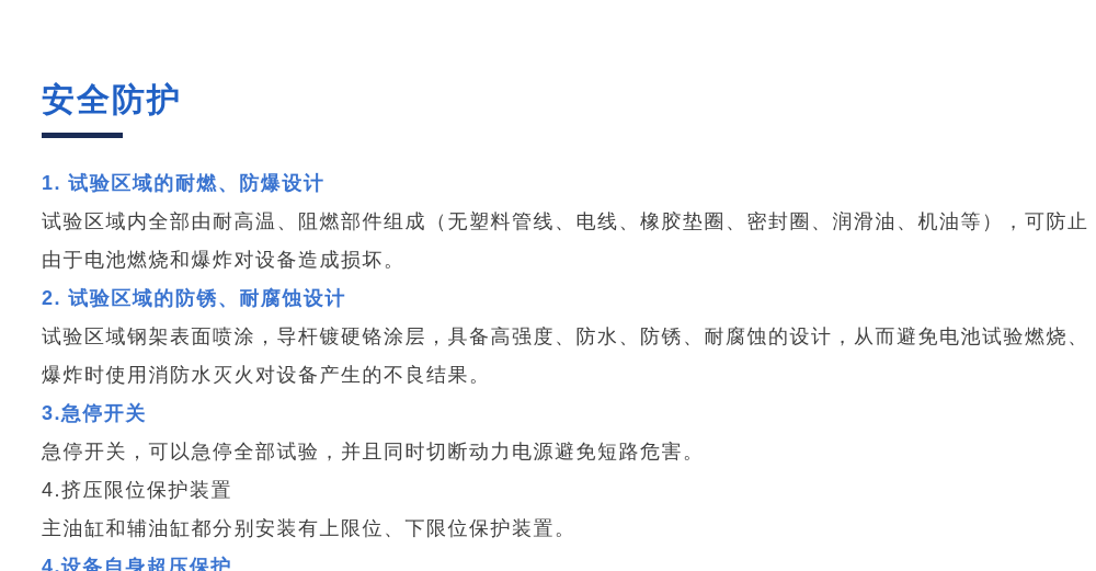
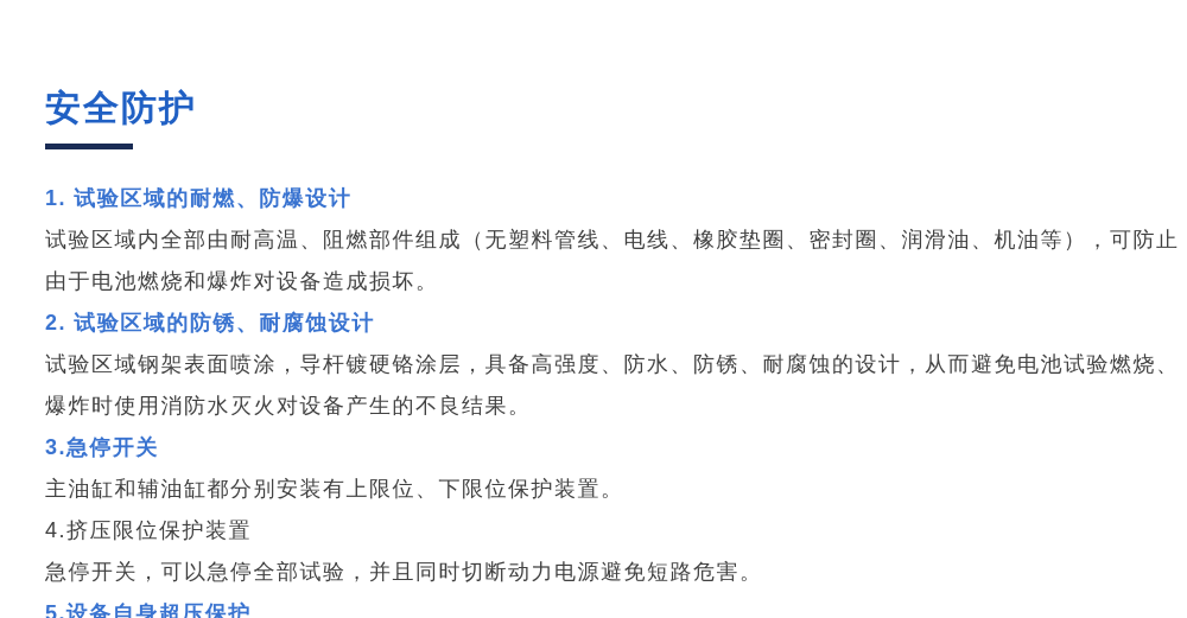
  安全防护
  1. 试验区域的耐燃、防爆设计
  试验区域内全部由耐高温、阻燃部件组成（无塑料管线、电线、橡胶垫圈、密封圈、润滑油、机油等），可防止
  由于电池燃烧和爆炸对设备造成损坏。
  2. 试验区域的防锈、耐腐蚀设计
  试验区域钢架表面喷涂，导杆镀硬铬涂层，具备高强度、防水、防锈、耐腐蚀的设计，从而避免电池试验燃烧、
  爆炸时使用消防水灭火对设备产生的不良结果。
  3.急停开关
- 急停开关，可以急停全部试验，并且同时切断动力电源避免短路危害。
+ 主油缸和辅油缸都分别安装有上限位、下限位保护装置。
  4.挤压限位保护装置
- 主油缸和辅油缸都分别安装有上限位、下限位保护装置。
+ 急停开关，可以急停全部试验，并且同时切断动力电源避免短路危害。
- 4.设备自身超压保护
+ 5.设备自身超压保护
